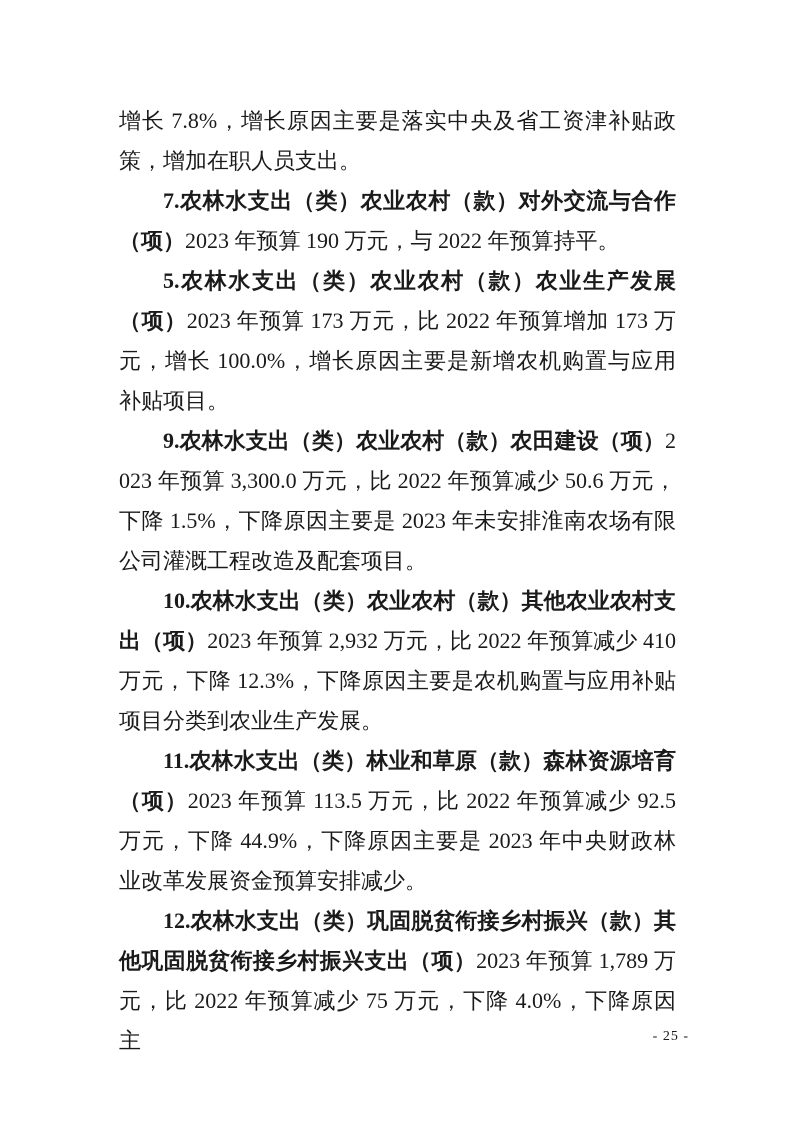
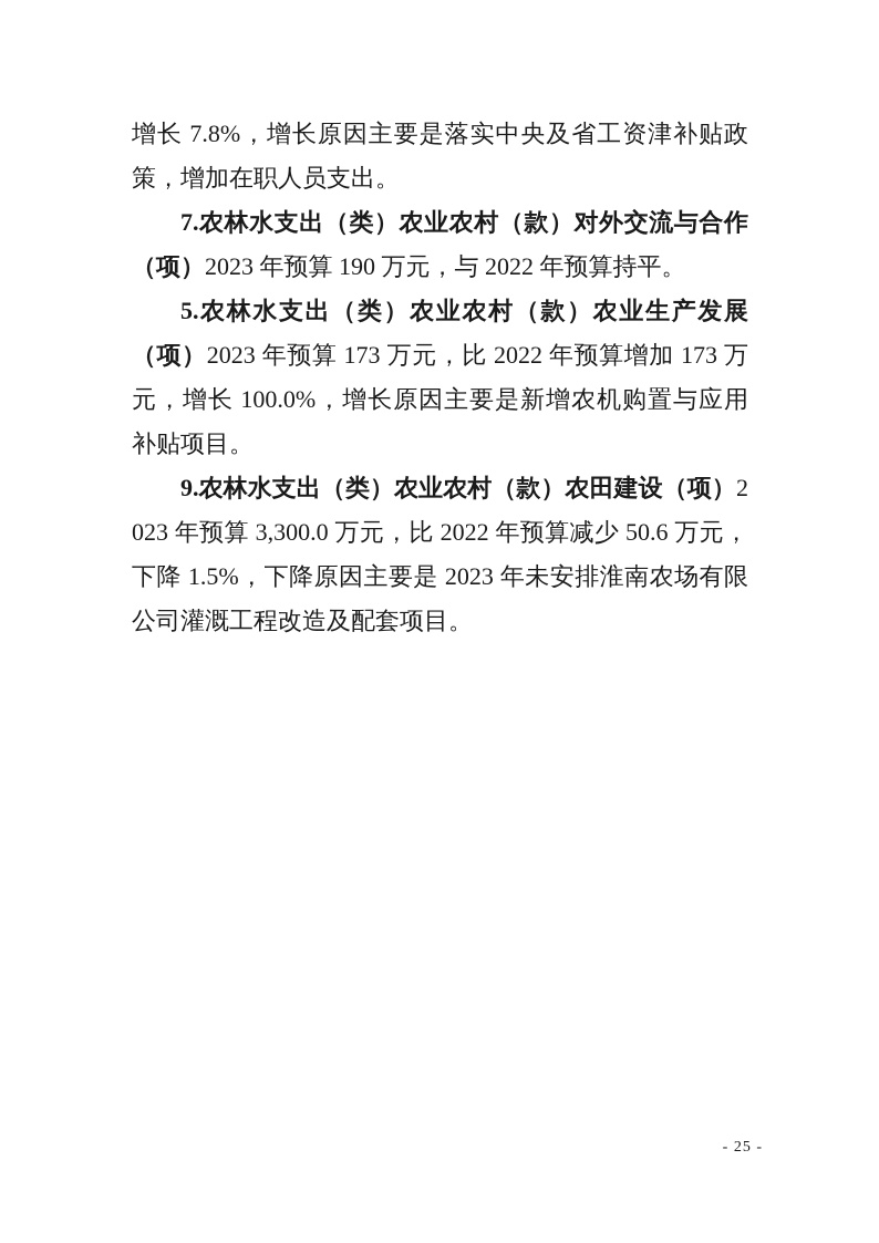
  增长 7.8%，增长原因主要是落实中央及省工资津补贴政策，增加在职人员支出。
  7.农林水支出（类）农业农村（款）对外交流与合作（项）2023 年预算 190 万元，与 2022 年预算持平。
  5.农林水支出（类）农业农村（款）农业生产发展（项）2023 年预算 173 万元，比 2022 年预算增加 173 万元，增长 100.0%，增长原因主要是新增农机购置与应用补贴项目。
  9.农林水支出（类）农业农村（款）农田建设（项）2023 年预算 3,300.0 万元，比 2022 年预算减少 50.6 万元，下降 1.5%，下降原因主要是 2023 年未安排淮南农场有限公司灌溉工程改造及配套项目。
- 10.农林水支出（类）农业农村（款）其他农业农村支出（项）2023 年预算 2,932 万元，比 2022 年预算减少 410 万元，下降 12.3%，下降原因主要是农机购置与应用补贴项目分类到农业生产发展。
- 11.农林水支出（类）林业和草原（款）森林资源培育（项）2023 年预算 113.5 万元，比 2022 年预算减少 92.5 万元，下降 44.9%，下降原因主要是 2023 年中央财政林业改革发展资金预算安排减少。
- 12.农林水支出（类）巩固脱贫衔接乡村振兴（款）其他巩固脱贫衔接乡村振兴支出（项）2023 年预算 1,789 万元，比 2022 年预算减少 75 万元，下降 4.0%，下降原因主
  - 25 -
